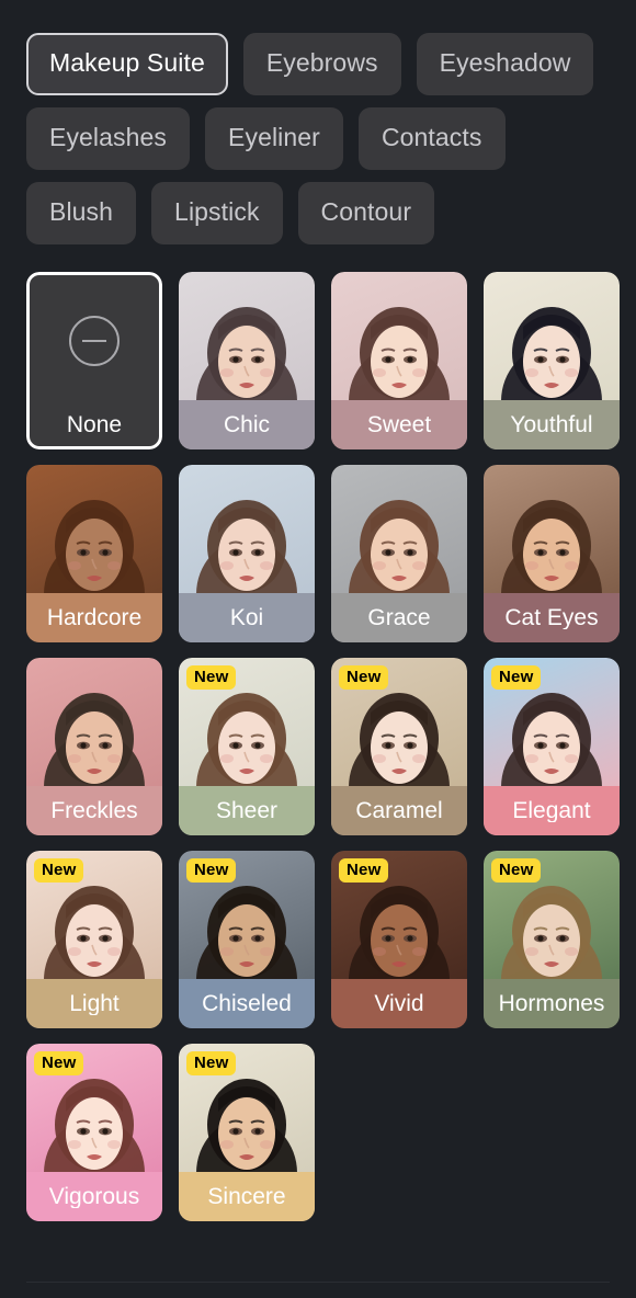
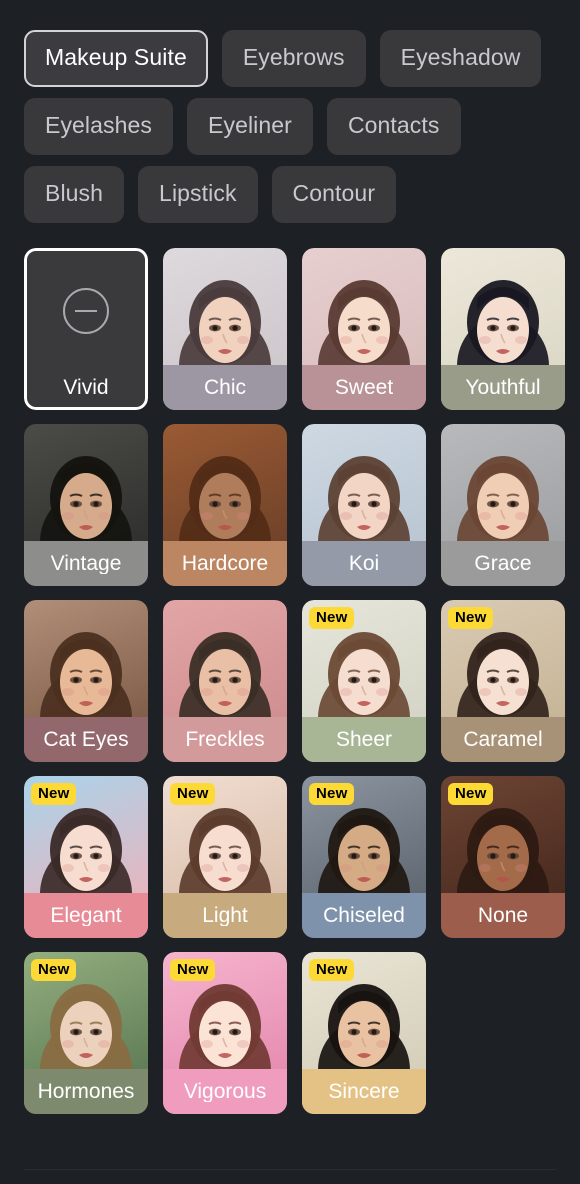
  Makeup Suite
  Eyebrows
  Eyeshadow
  Eyelashes
  Eyeliner
  Contacts
  Blush
  Lipstick
  Contour
- None
+ Vivid
  Chic
  Sweet
  Youthful
+ Vintage
  Hardcore
  Koi
  Grace
  Cat Eyes
  Freckles
  New
  Sheer
  New
  Caramel
  New
  Elegant
  New
  Light
  New
  Chiseled
  New
- Vivid
+ None
  New
  Hormones
  New
  Vigorous
  New
  Sincere
